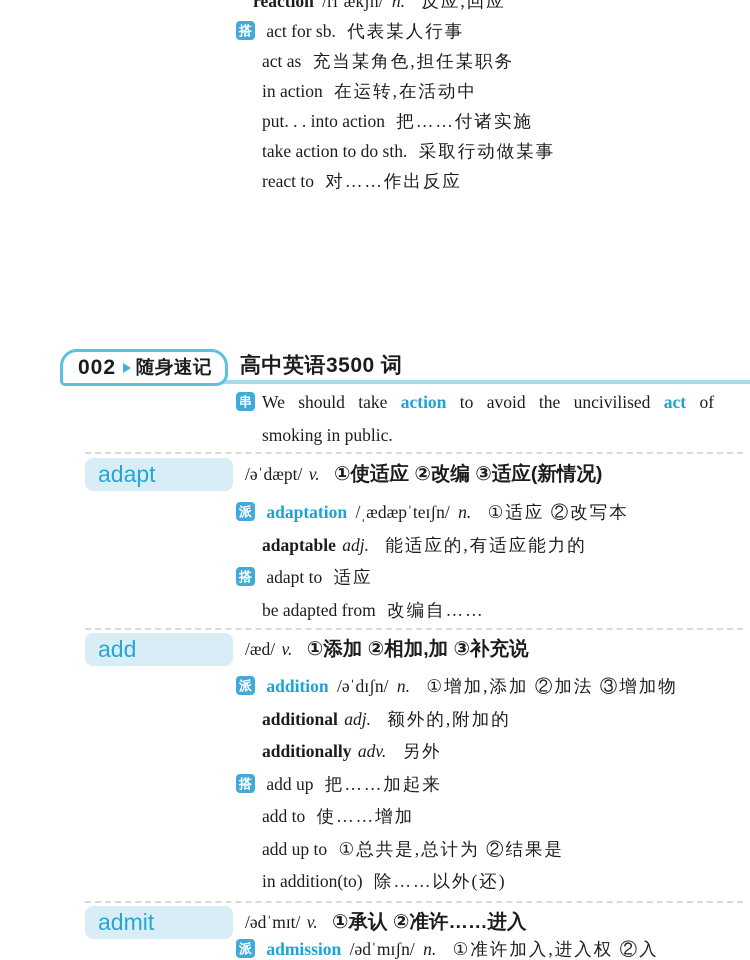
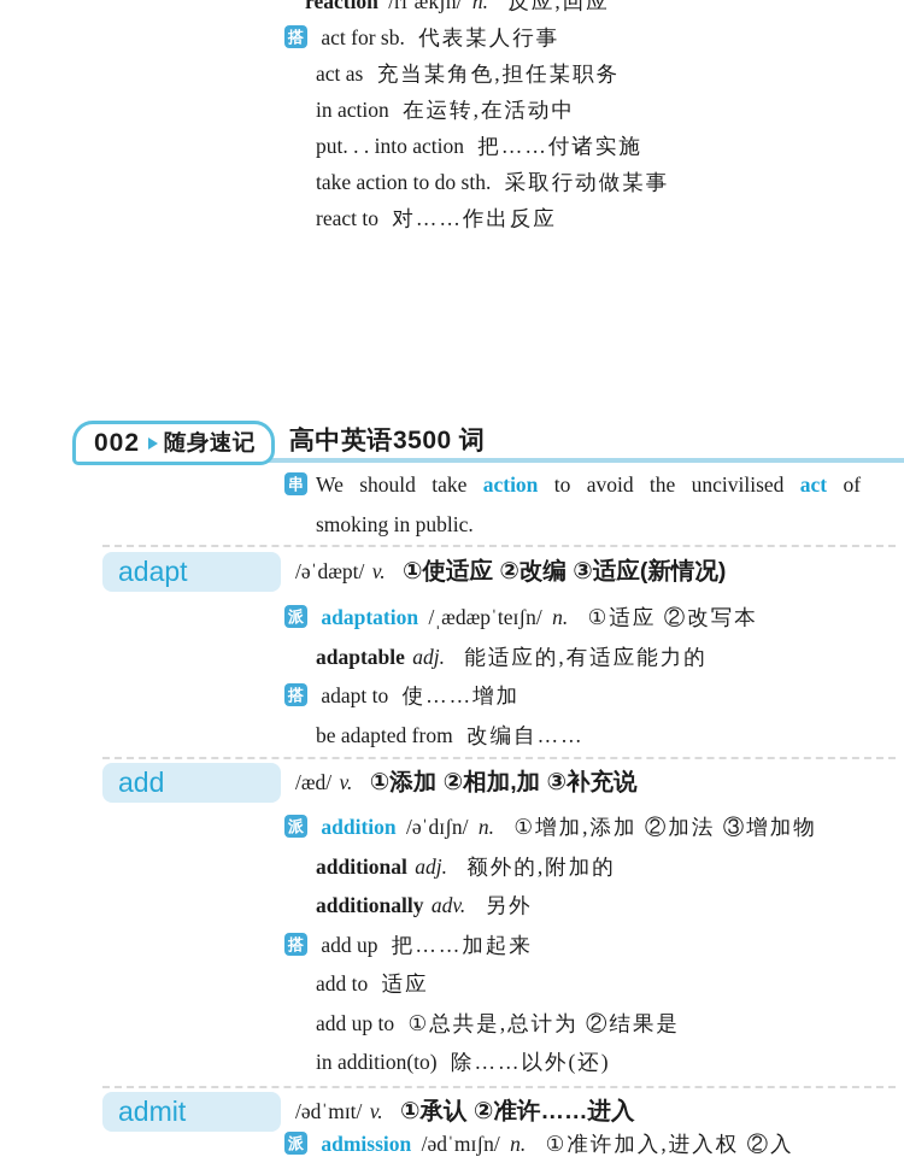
  reaction /riˈækʃn/ n. 反应,回应
  搭 act for sb. 代表某人行事
  act as 充当某角色,担任某职务
  in action 在运转,在活动中
  put. . . into action 把……付诸实施
  take action to do sth. 采取行动做某事
  react to 对……作出反应
  002
  随身速记
  高中英语3500 词
  串
  We should take action to avoid the uncivilised act of
  smoking in public.
  adapt
  /əˈdæpt/ v. ①使适应 ②改编 ③适应(新情况)
  派 adaptation /ˌædæpˈteɪʃn/ n. ①适应 ②改写本
  adaptable adj. 能适应的,有适应能力的
- 搭 adapt to 适应
+ 搭 adapt to 使……增加
  be adapted from 改编自……
  add
  /æd/ v. ①添加 ②相加,加 ③补充说
  派 addition /əˈdɪʃn/ n. ①增加,添加 ②加法 ③增加物
  additional adj. 额外的,附加的
  additionally adv. 另外
  搭 add up 把……加起来
- add to 使……增加
+ add to 适应
  add up to ①总共是,总计为 ②结果是
  in addition(to) 除……以外(还)
  admit
  /ədˈmɪt/ v. ①承认 ②准许……进入
  派 admission /ədˈmɪʃn/ n. ①准许加入,进入权 ②入
